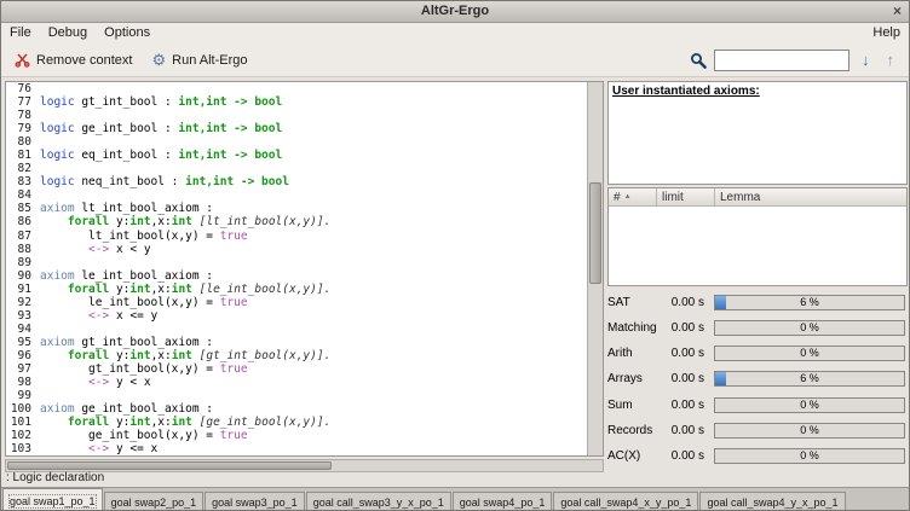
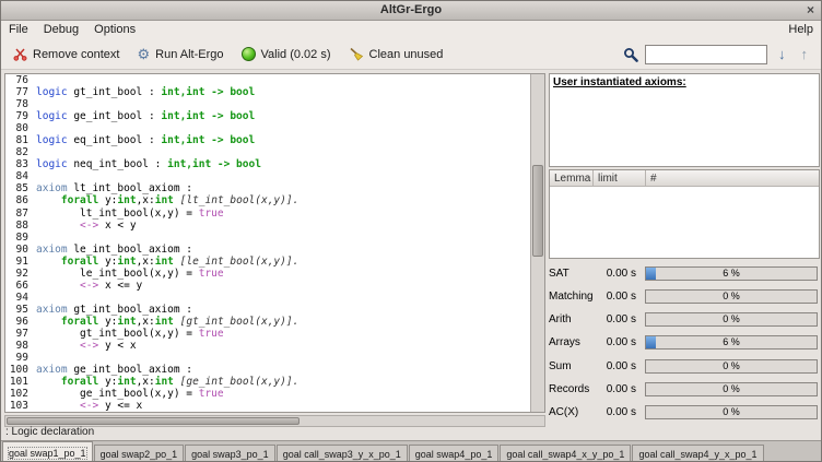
  AltGr-Ergo
  ×
  File
  Debug
  Options
  Help
  Remove context
  ⚙
  Run Alt-Ergo
+ Valid (0.02 s)
+ Clean unused
  ↓
  ↑
  76
  77
  logic gt_int_bool : int,int -> bool
  78
  79
  logic ge_int_bool : int,int -> bool
  80
  81
  logic eq_int_bool : int,int -> bool
  82
  83
  logic neq_int_bool : int,int -> bool
  84
  85
  axiom lt_int_bool_axiom :
  86
  forall y:int,x:int [lt_int_bool(x,y)].
  87
  lt_int_bool(x,y) = true
  88
  <-> x < y
  89
  90
  axiom le_int_bool_axiom :
  91
  forall y:int,x:int [le_int_bool(x,y)].
  92
  le_int_bool(x,y) = true
- 93
+ 66
  <-> x <= y
  94
  95
  axiom gt_int_bool_axiom :
  96
  forall y:int,x:int [gt_int_bool(x,y)].
  97
  gt_int_bool(x,y) = true
  98
  <-> y < x
  99
  100
  axiom ge_int_bool_axiom :
  101
  forall y:int,x:int [ge_int_bool(x,y)].
  102
  ge_int_bool(x,y) = true
  103
  <-> y <= x
  User instantiated axioms:
- #
+ Lemma
  limit
- Lemma
+ #
  SAT
  0.00 s
  6 %
  Matching
  0.00 s
  0 %
  Arith
  0.00 s
  0 %
  Arrays
  0.00 s
  6 %
  Sum
  0.00 s
  0 %
  Records
  0.00 s
  0 %
  AC(X)
  0.00 s
  0 %
  : Logic declaration
  goal swap1_po_1
  goal swap2_po_1
  goal swap3_po_1
  goal call_swap3_y_x_po_1
  goal swap4_po_1
  goal call_swap4_x_y_po_1
  goal call_swap4_y_x_po_1
